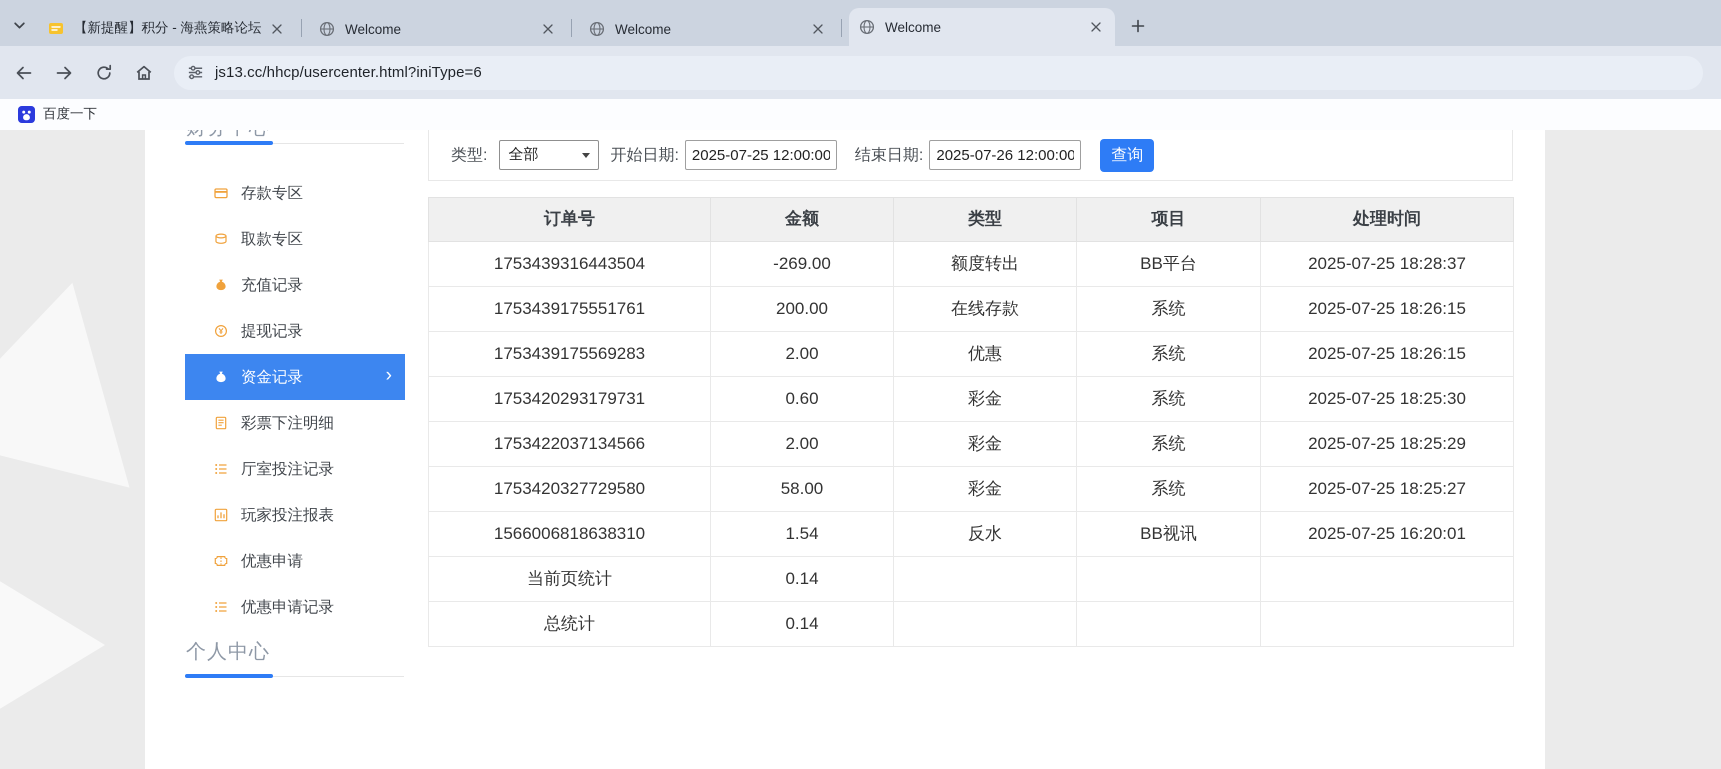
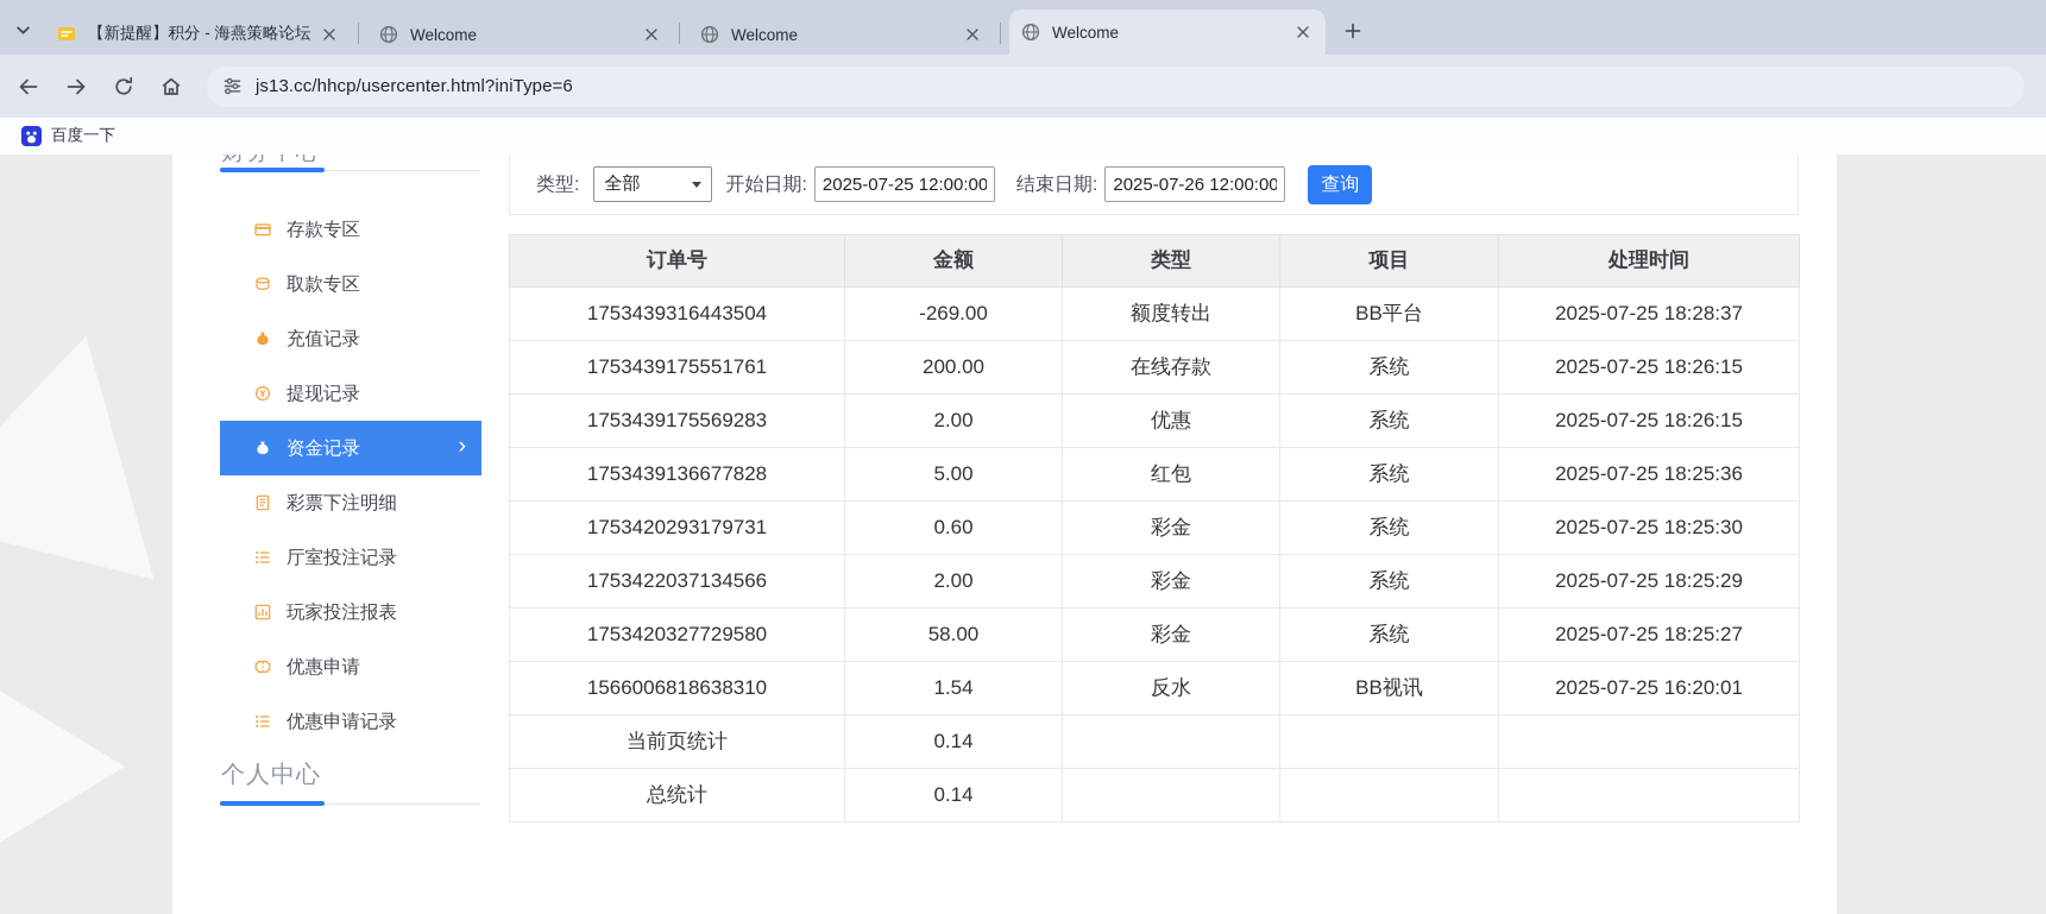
  【新提醒】积分 - 海燕策略论坛
  Welcome
  Welcome
  Welcome
  js13.cc/hhcp/usercenter.html?iniType=6
  百度一下
  存款专区
  取款专区
  充值记录
  提现记录
  资金记录
  ›
  彩票下注明细
  厅室投注记录
  玩家投注报表
  优惠申请
  优惠申请记录
  个人中心
  类型:
  全部
  开始日期:
  2025-07-25 12:00:00
  结束日期:
  2025-07-26 12:00:00
  查询
  订单号	金额	类型	项目	处理时间
  1753439316443504	-269.00	额度转出	BB平台	2025-07-25 18:28:37
  1753439175551761	200.00	在线存款	系统	2025-07-25 18:26:15
  1753439175569283	2.00	优惠	系统	2025-07-25 18:26:15
+ 1753439136677828	5.00	红包	系统	2025-07-25 18:25:36
  1753420293179731	0.60	彩金	系统	2025-07-25 18:25:30
  1753422037134566	2.00	彩金	系统	2025-07-25 18:25:29
  1753420327729580	58.00	彩金	系统	2025-07-25 18:25:27
  1566006818638310	1.54	反水	BB视讯	2025-07-25 16:20:01
  当前页统计	0.14
  总统计	0.14
